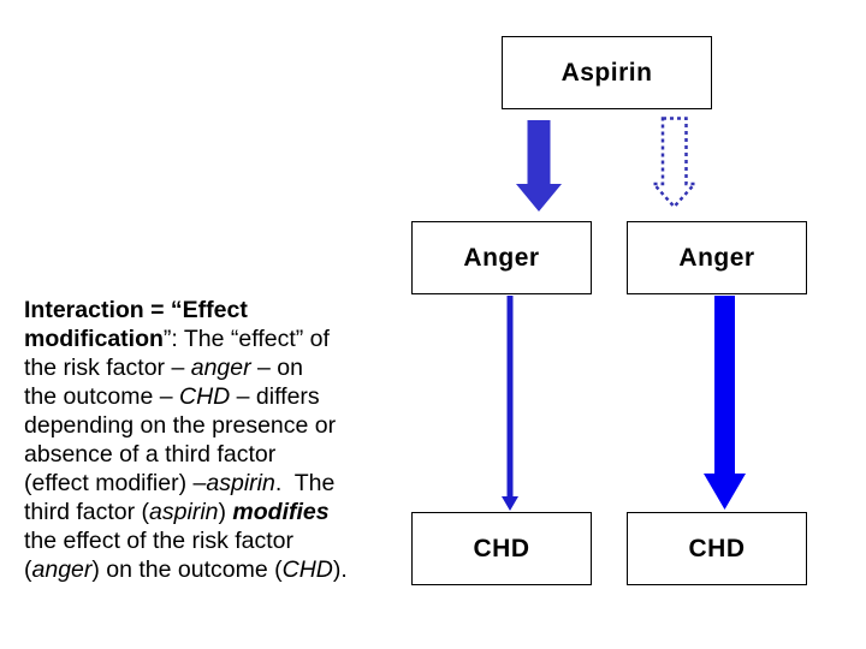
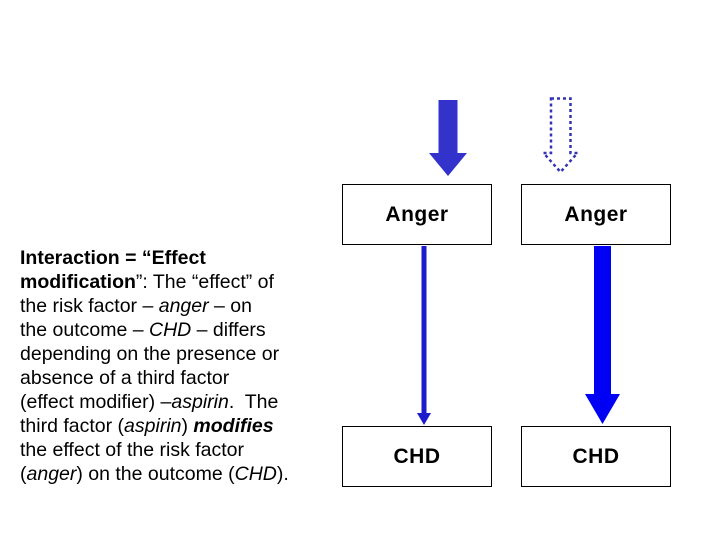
  Interaction = “Effect
  modification”: The “effect” of
  the risk factor – anger – on
  the outcome – CHD – differs
  depending on the presence or
  absence of a third factor
  (effect modifier) –aspirin. The
  third factor (aspirin) modifies
  the effect of the risk factor
  (anger) on the outcome (CHD).
- Aspirin
  Anger
  Anger
  CHD
  CHD
